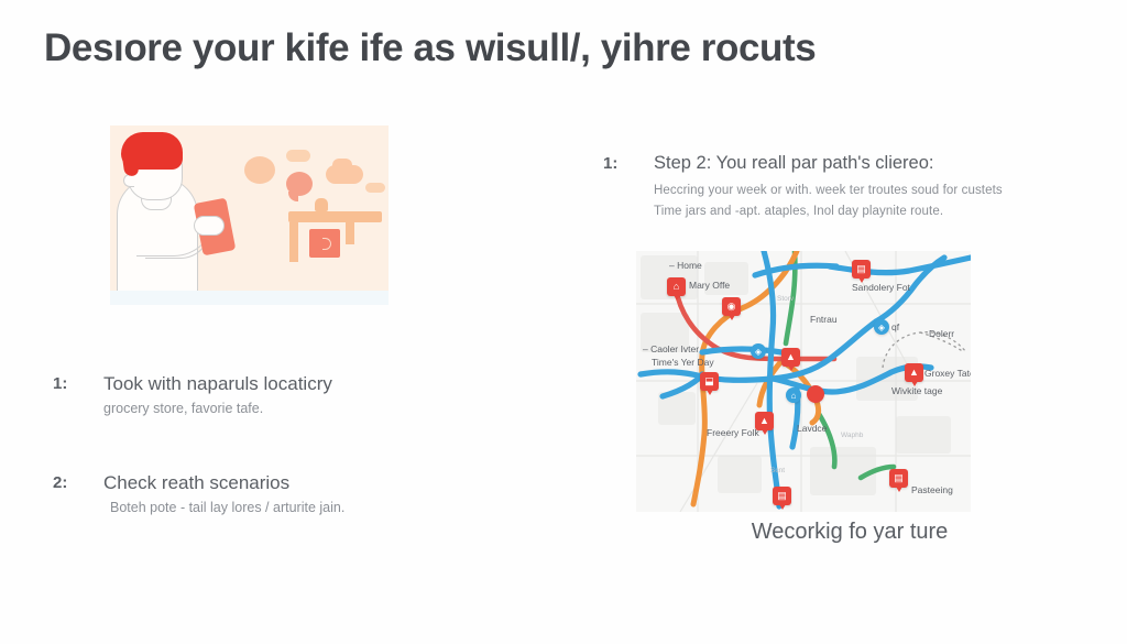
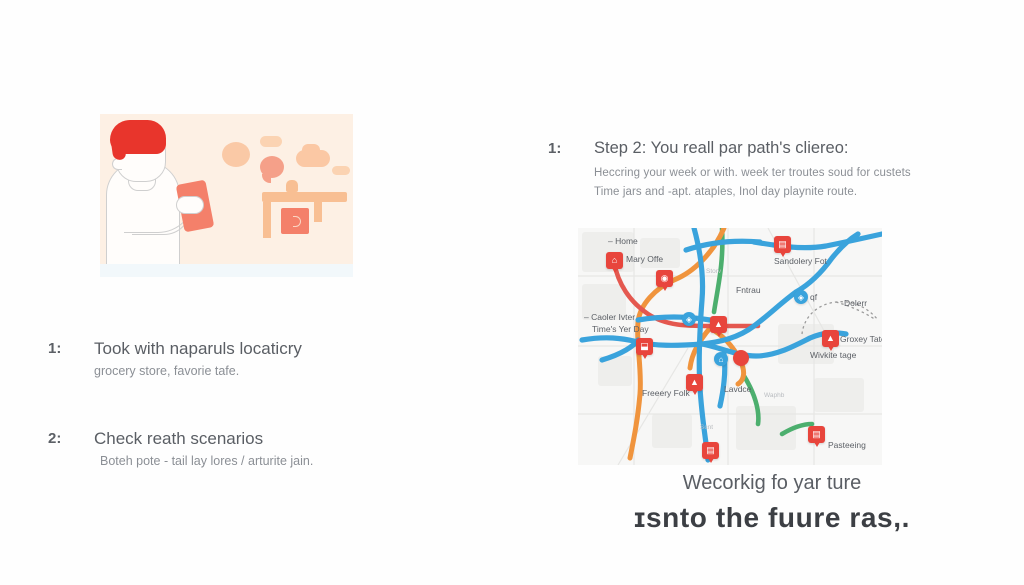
- Desıore your kife ife as wisull/, yihre rocuts
  1:
  Took with naparuls locaticry
  grocery store, favorie tafe.
  2:
  Check reath scenarios
  Boteh pote - tail lay lores / arturite jain.
  1:
  Step 2: You reall par path's cliereo:
  Heccring your week or with. week ter troutes soud for custets
  Time jars and -apt. ataples, Inol day playnite route.
  ⌂
  ◉
  ▤
  ▲
  ⬓
  ▲
  ▲
  ▤
  ▤
  ◈
  ◈
  ⌂
  – Home
  Mary Offe
  Sandolery Fot
  Fntrau
  qf
  – Caoler Ivter
  Time's Yer Day
  Dolerr
  Groxey Tat
  Wivkite tage
  Freeery Folk
  Lavdce
  Pasteeing
  Wecorkig fo yar ture
+ ɪsnto the fuure ras,.
